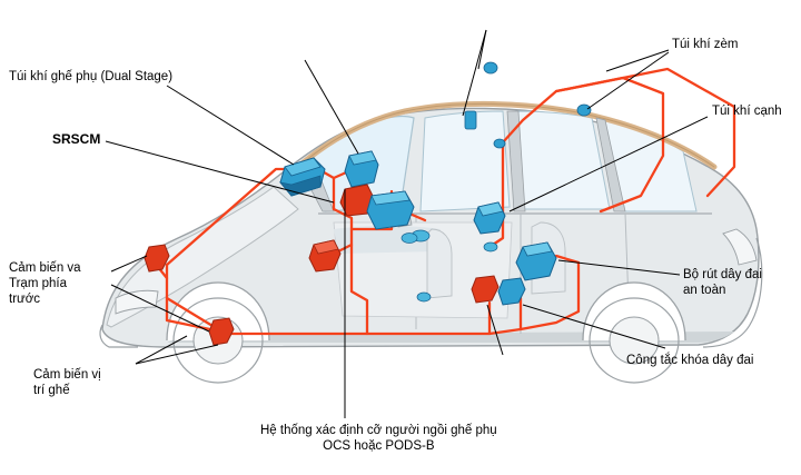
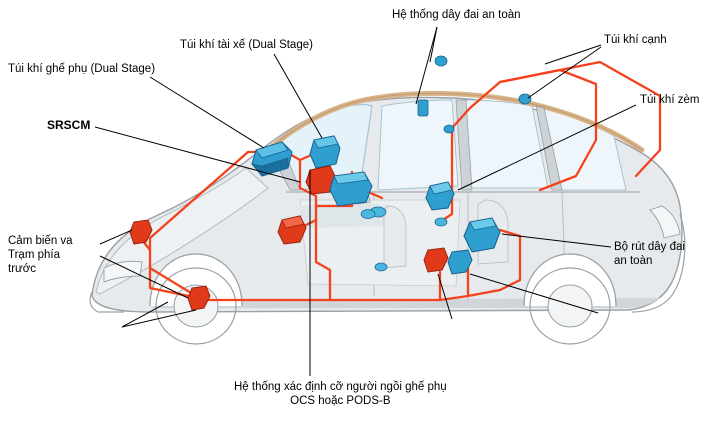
+ Hệ thống dây đai an toàn
- Túi khí zèm
+ Túi khí cạnh
+ Túi khí tài xế (Dual Stage)
  Túi khí ghế phụ (Dual Stage)
- Túi khí cạnh
+ Túi khí zèm
  SRSCM
  Cảm biến va
  Trạm phía
  trước
  Bộ rút dây đai
  an toàn
- Cảm biến vị
- trí ghế
- Công tắc khóa dây đai
  Hệ thống xác định cỡ người ngồi ghế phụ
  OCS hoặc PODS-B
